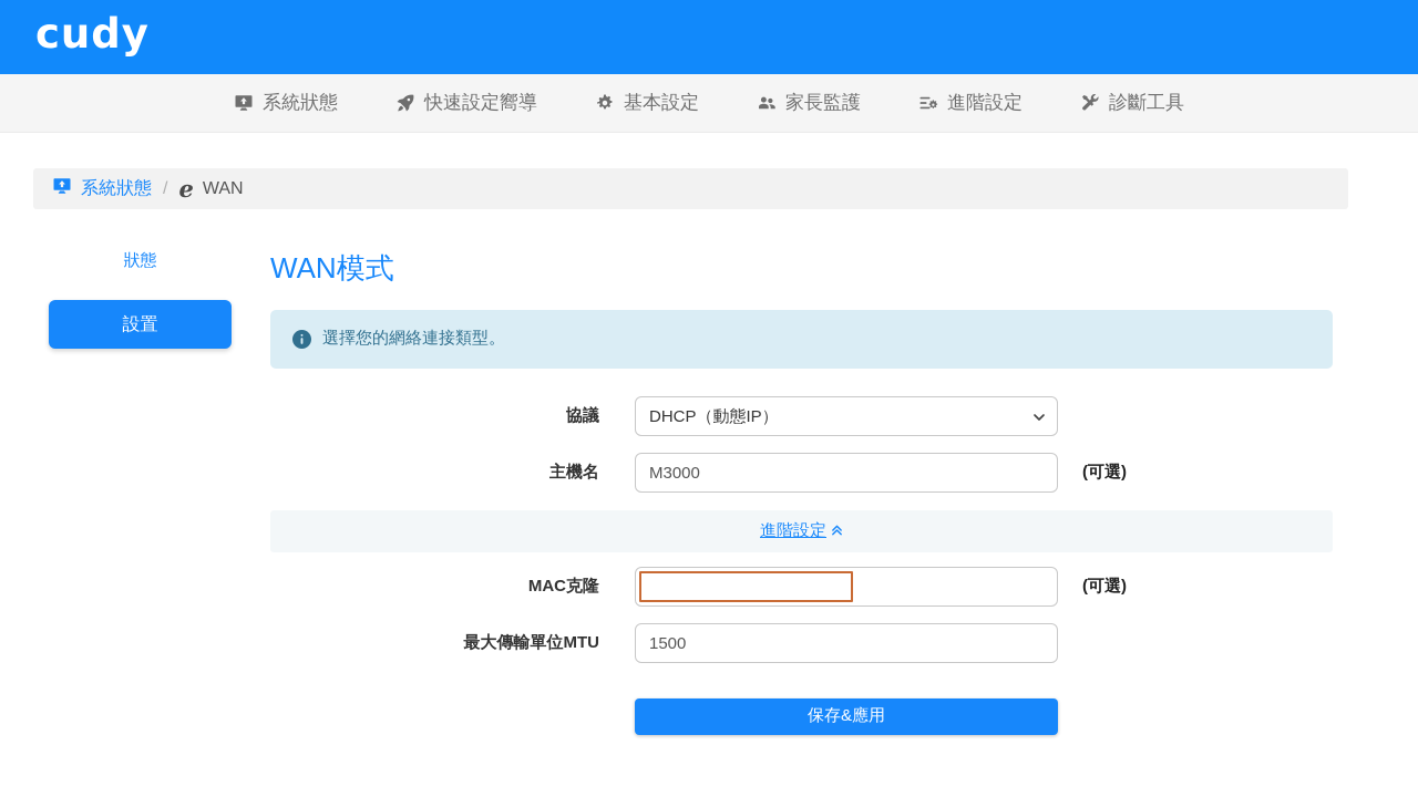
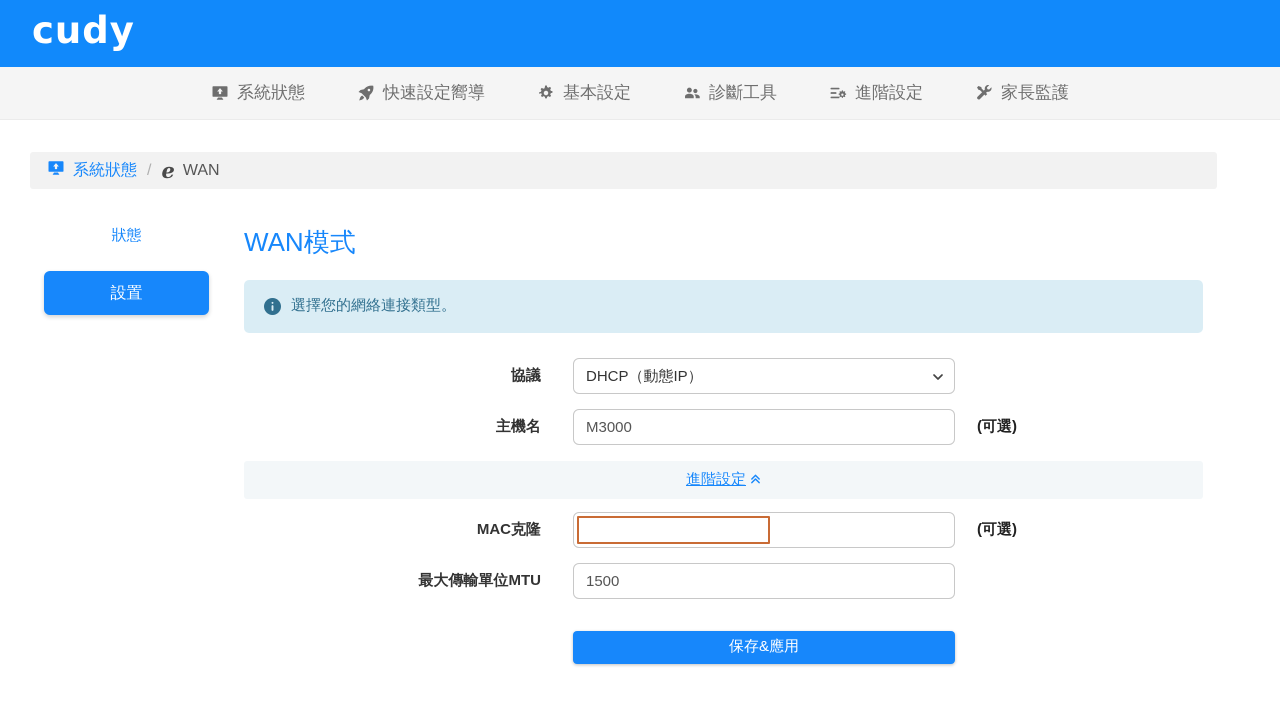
  cudy
  系統狀態
  快速設定嚮導
  基本設定
- 家長監護
+ 診斷工具
  進階設定
- 診斷工具
+ 家長監護
  系統狀態
  /
  e
  WAN
  狀態
  設置
  WAN模式
  選擇您的網絡連接類型。
  協議
  DHCP（動態IP）
  主機名
  M3000
  (可選)
  進階設定
  MAC克隆
  (可選)
  最大傳輸單位MTU
  1500
  保存&應用
